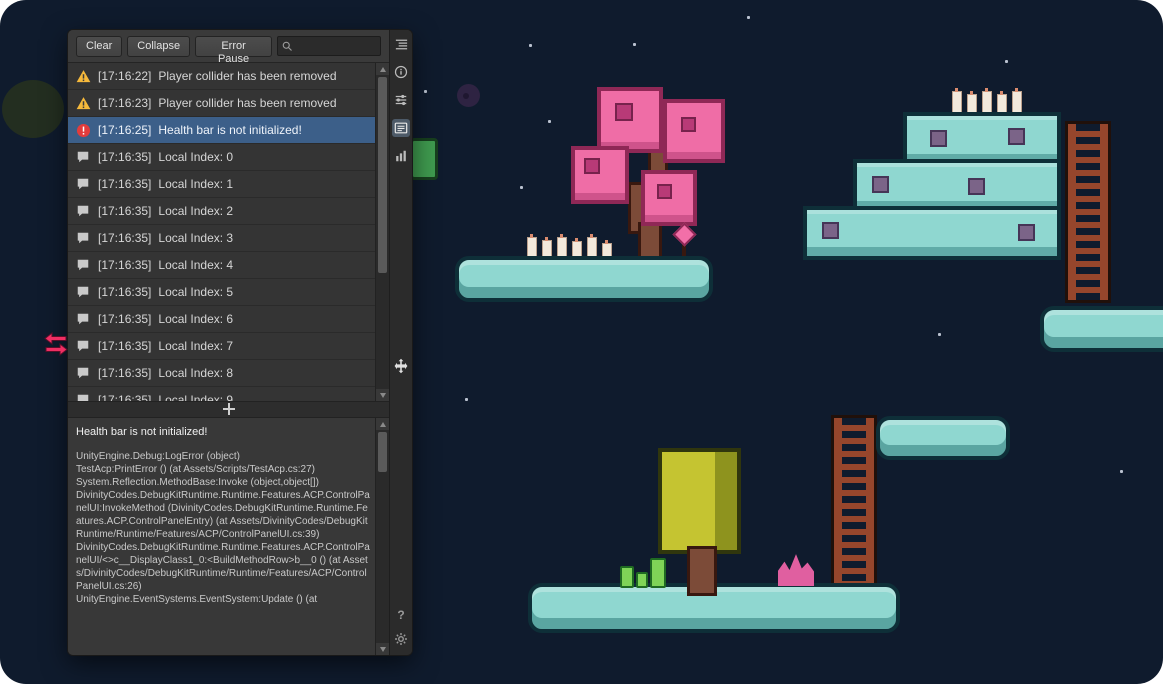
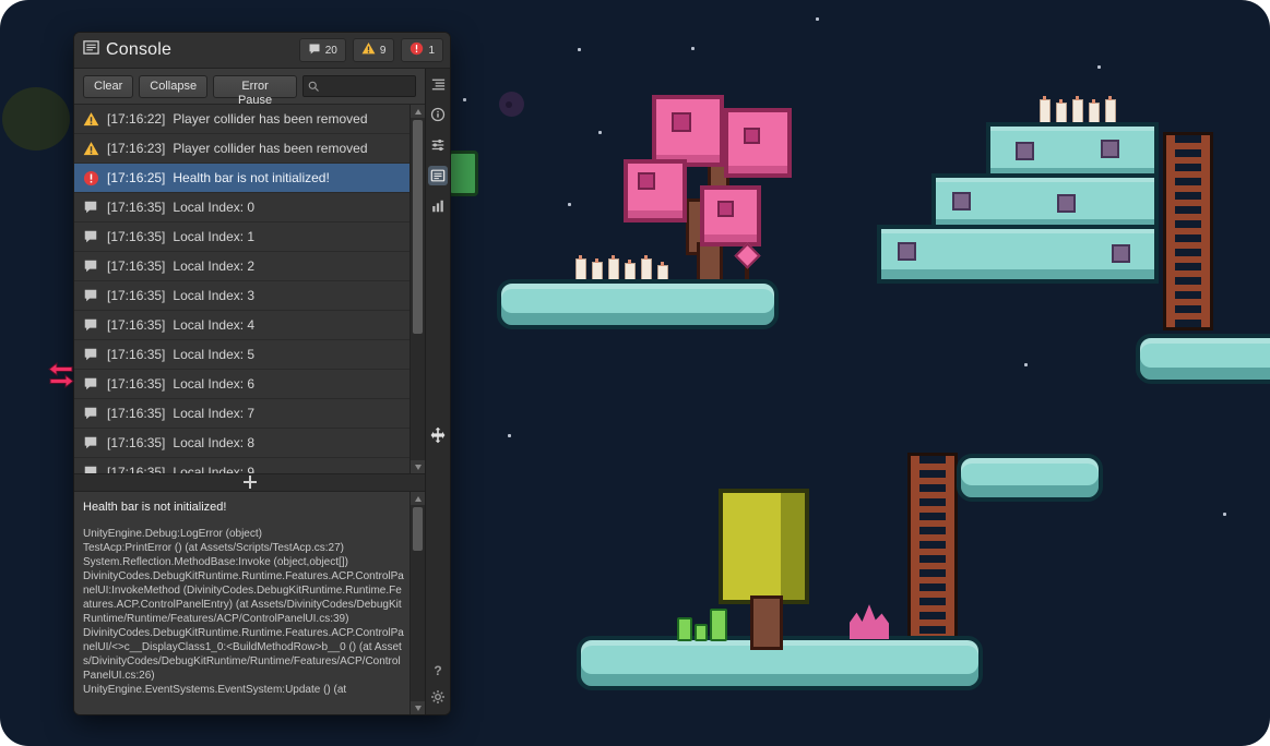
+ Console
+ 20
+ 9
+ 1
  Clear
  Collapse
  Error Pause
  [17:16:22]
  Player collider has been removed
  [17:16:23]
  Player collider has been removed
  [17:16:25]
  Health bar is not initialized!
  [17:16:35]
  Local Index: 0
  [17:16:35]
  Local Index: 1
  [17:16:35]
  Local Index: 2
  [17:16:35]
  Local Index: 3
  [17:16:35]
  Local Index: 4
  [17:16:35]
  Local Index: 5
  [17:16:35]
  Local Index: 6
  [17:16:35]
  Local Index: 7
  [17:16:35]
  Local Index: 8
  [17:16:35]
  Local Index: 9
  Health bar is not initialized!
  UnityEngine.Debug:LogError (object)
  TestAcp:PrintError () (at Assets/Scripts/TestAcp.cs:27)
  System.Reflection.MethodBase:Invoke (object,object[])
  DivinityCodes.DebugKitRuntime.Runtime.Features.ACP.ControlPanelUI:InvokeMethod (DivinityCodes.DebugKitRuntime.Runtime.Features.ACP.ControlPanelEntry) (at Assets/DivinityCodes/DebugKitRuntime/Runtime/Features/ACP/ControlPanelUI.cs:39)
  DivinityCodes.DebugKitRuntime.Runtime.Features.ACP.ControlPanelUI/<>c__DisplayClass1_0:<BuildMethodRow>b__0 () (at Assets/DivinityCodes/DebugKitRuntime/Runtime/Features/ACP/ControlPanelUI.cs:26)
  UnityEngine.EventSystems.EventSystem:Update () (at
  ?
